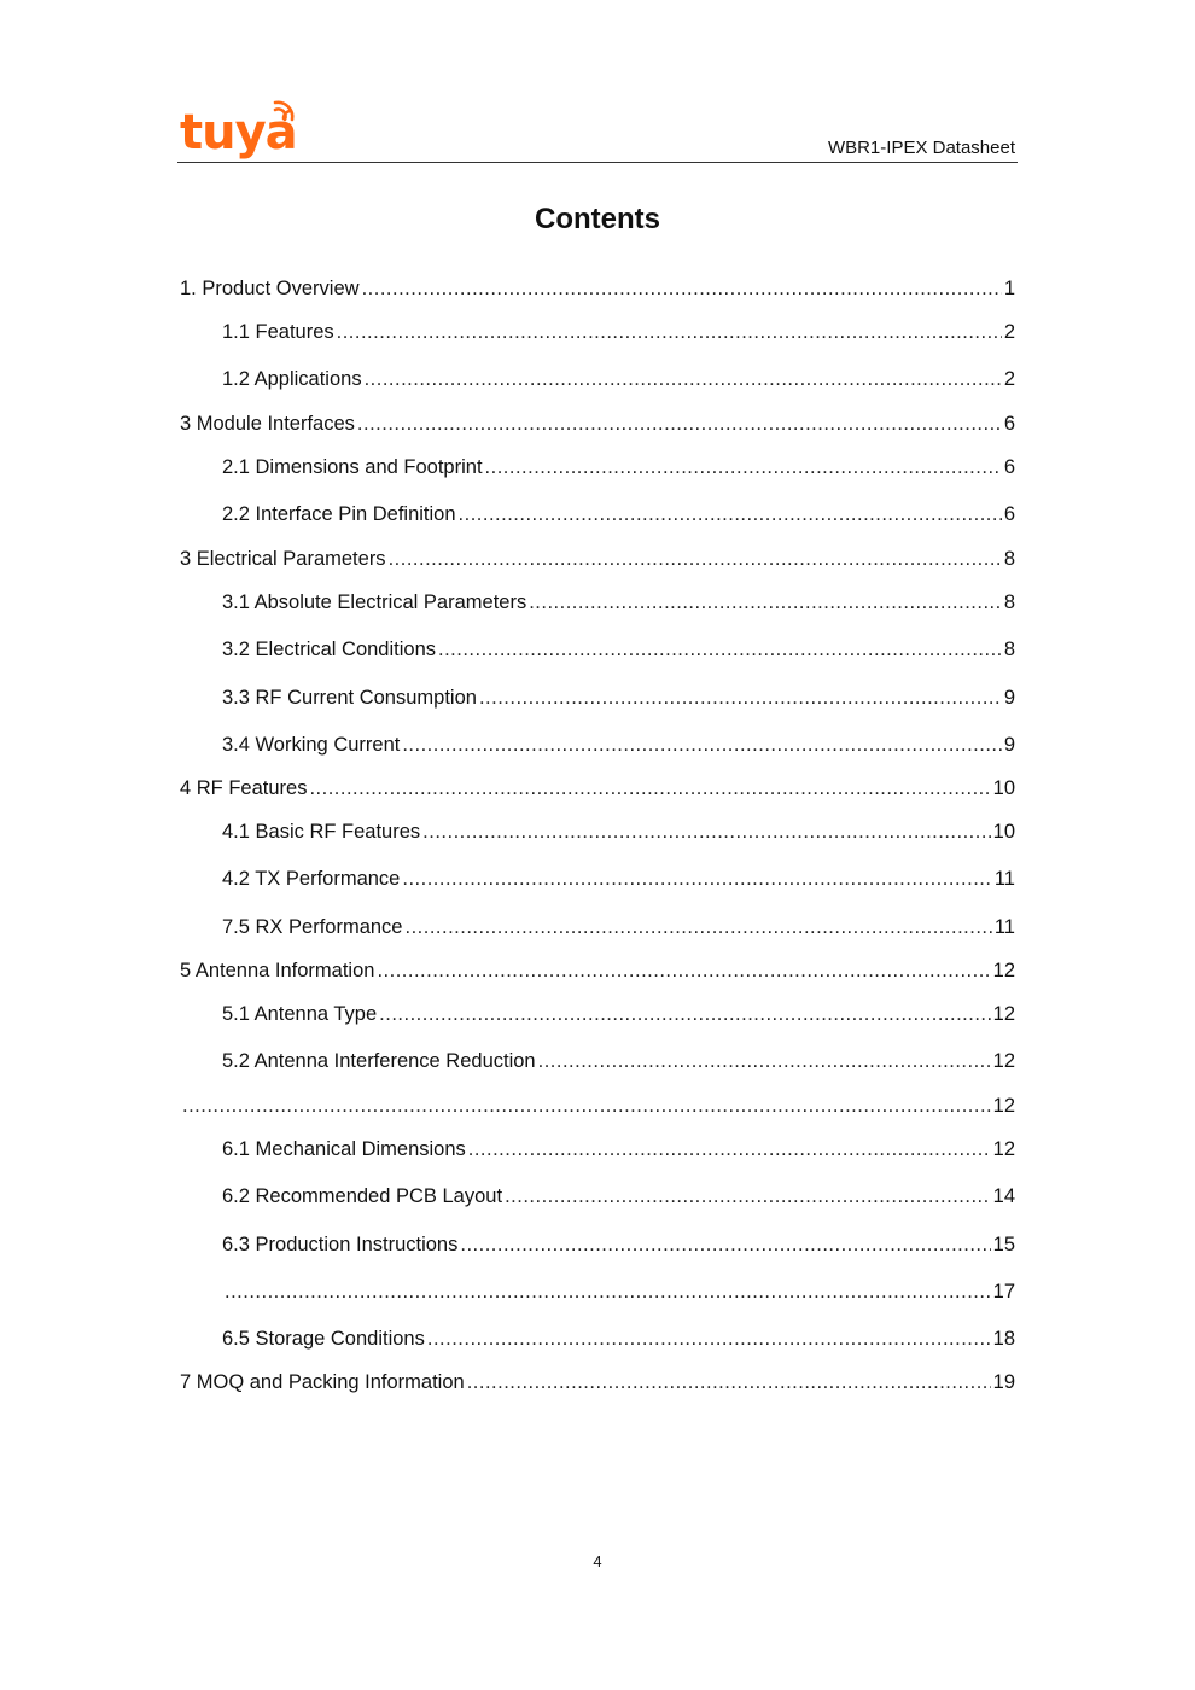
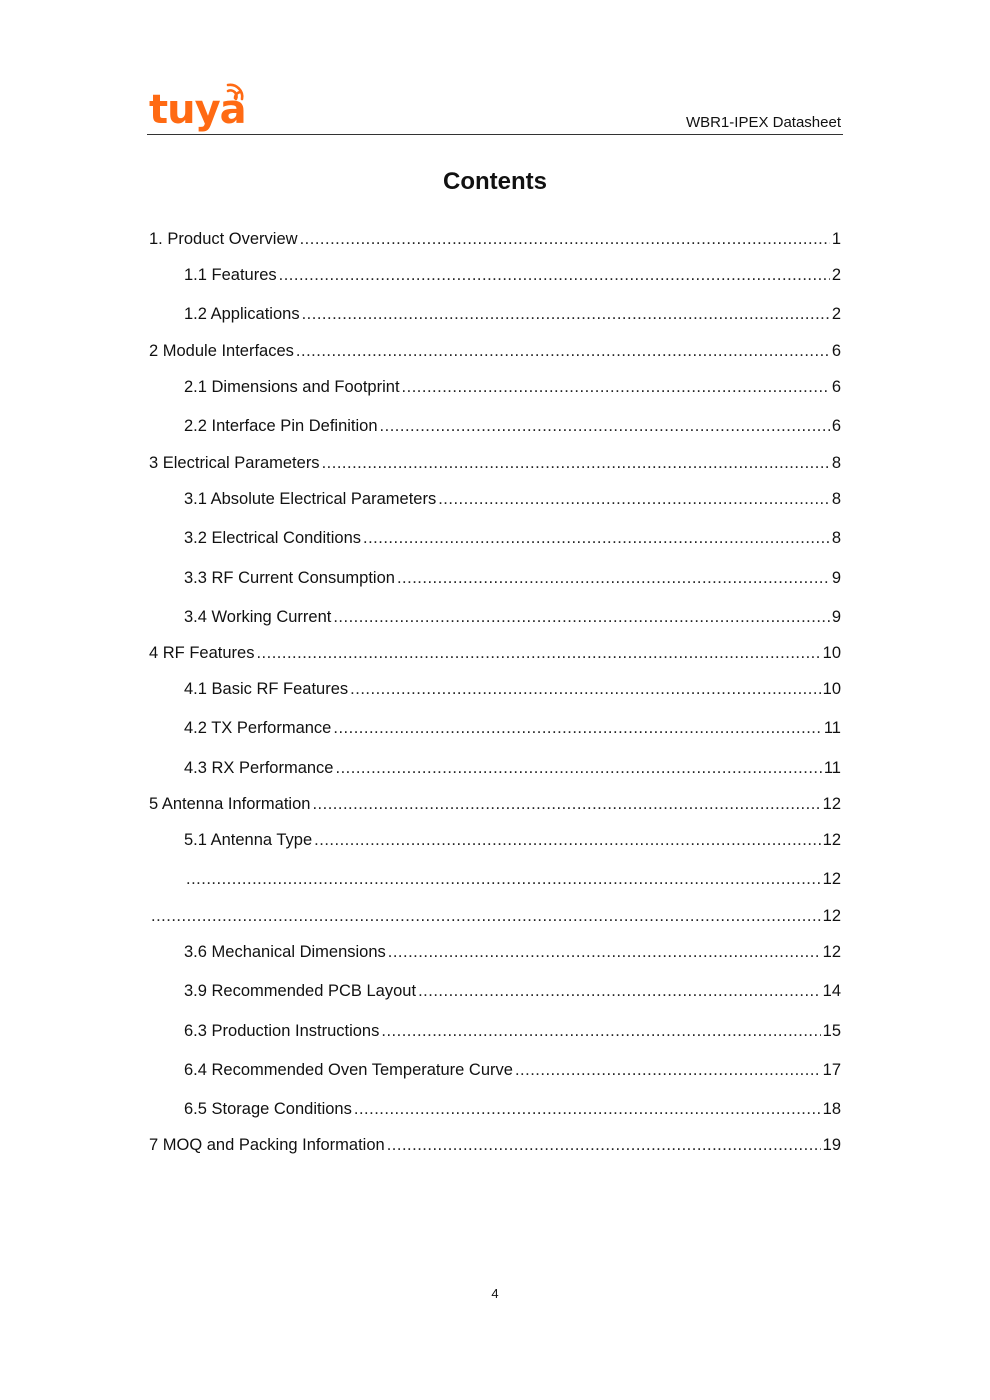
  tuya
  WBR1-IPEX Datasheet
  Contents
  1. Product Overview
  1
  1.1 Features
  2
  1.2 Applications
  2
- 3 Module Interfaces
+ 2 Module Interfaces
  6
  2.1 Dimensions and Footprint
  6
  2.2 Interface Pin Definition
  6
  3 Electrical Parameters
  8
  3.1 Absolute Electrical Parameters
  8
  3.2 Electrical Conditions
  8
  3.3 RF Current Consumption
  9
  3.4 Working Current
  9
  4 RF Features
  10
  4.1 Basic RF Features
  10
  4.2 TX Performance
  11
- 7.5 RX Performance
+ 4.3 RX Performance
  11
  5 Antenna Information
  12
  5.1 Antenna Type
  12
- 5.2 Antenna Interference Reduction
  12
  12
- 6.1 Mechanical Dimensions
+ 3.6 Mechanical Dimensions
  12
- 6.2 Recommended PCB Layout
+ 3.9 Recommended PCB Layout
  14
  6.3 Production Instructions
  15
+ 6.4 Recommended Oven Temperature Curve
  17
  6.5 Storage Conditions
  18
  7 MOQ and Packing Information
  19
  4
